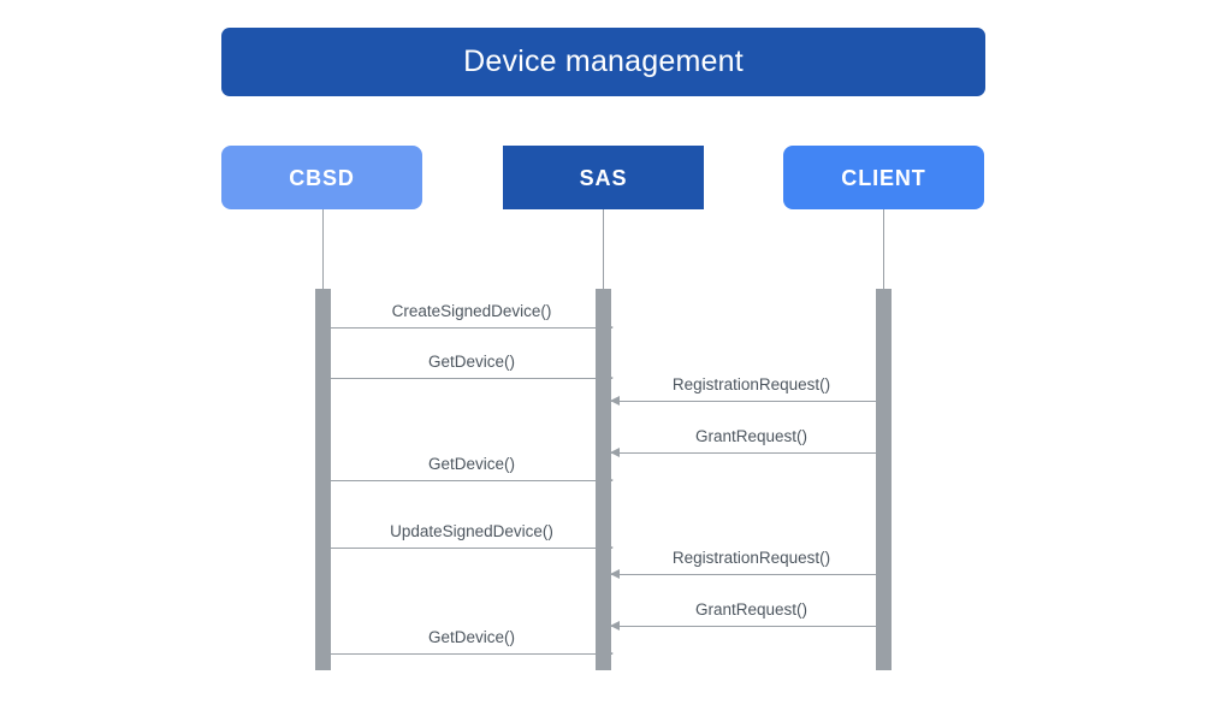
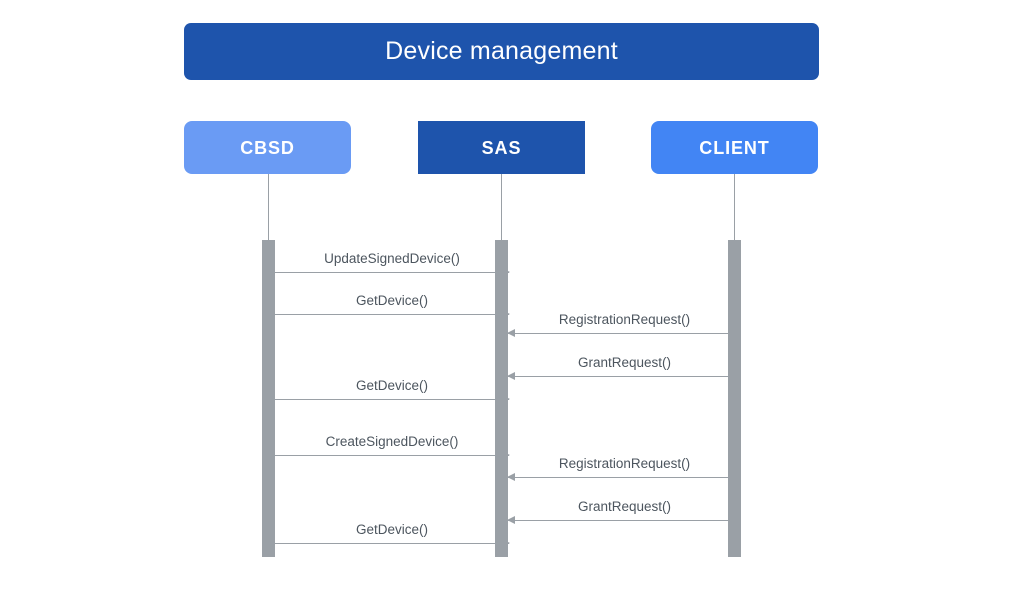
  Device management
  CBSD
  SAS
  CLIENT
- CreateSignedDevice()
+ UpdateSignedDevice()
  GetDevice()
  RegistrationRequest()
  GrantRequest()
  GetDevice()
- UpdateSignedDevice()
+ CreateSignedDevice()
  RegistrationRequest()
  GrantRequest()
  GetDevice()
